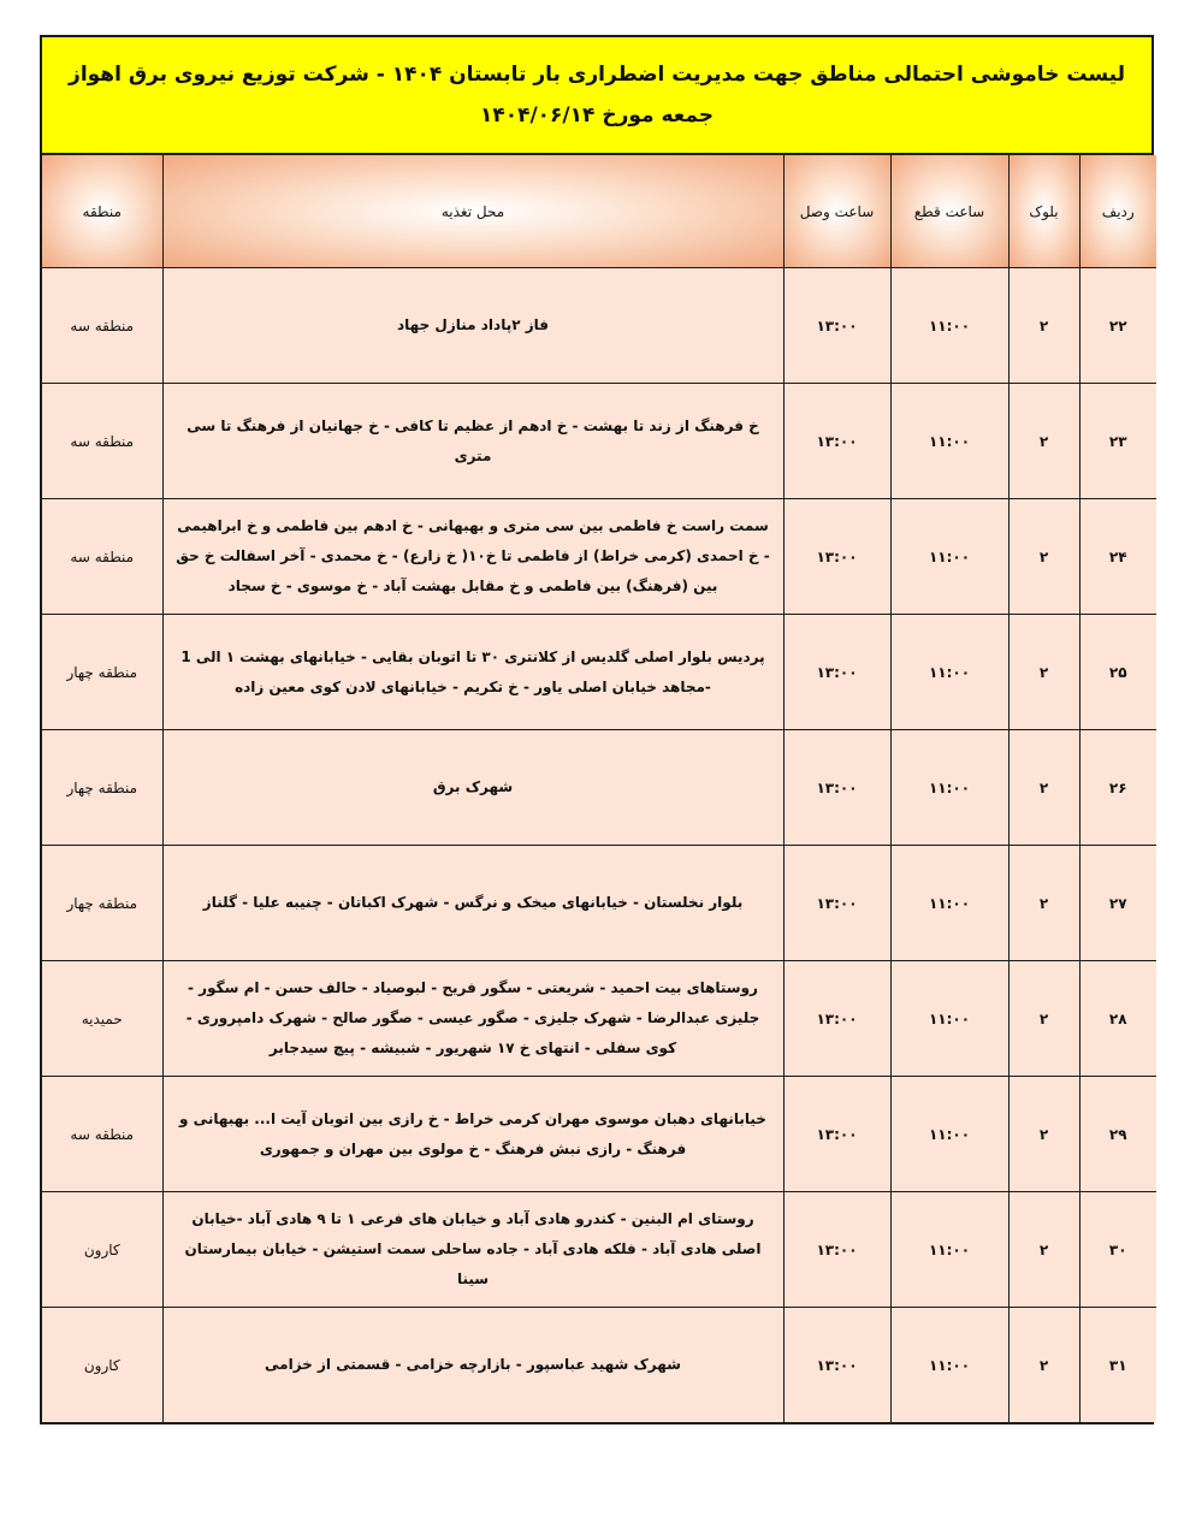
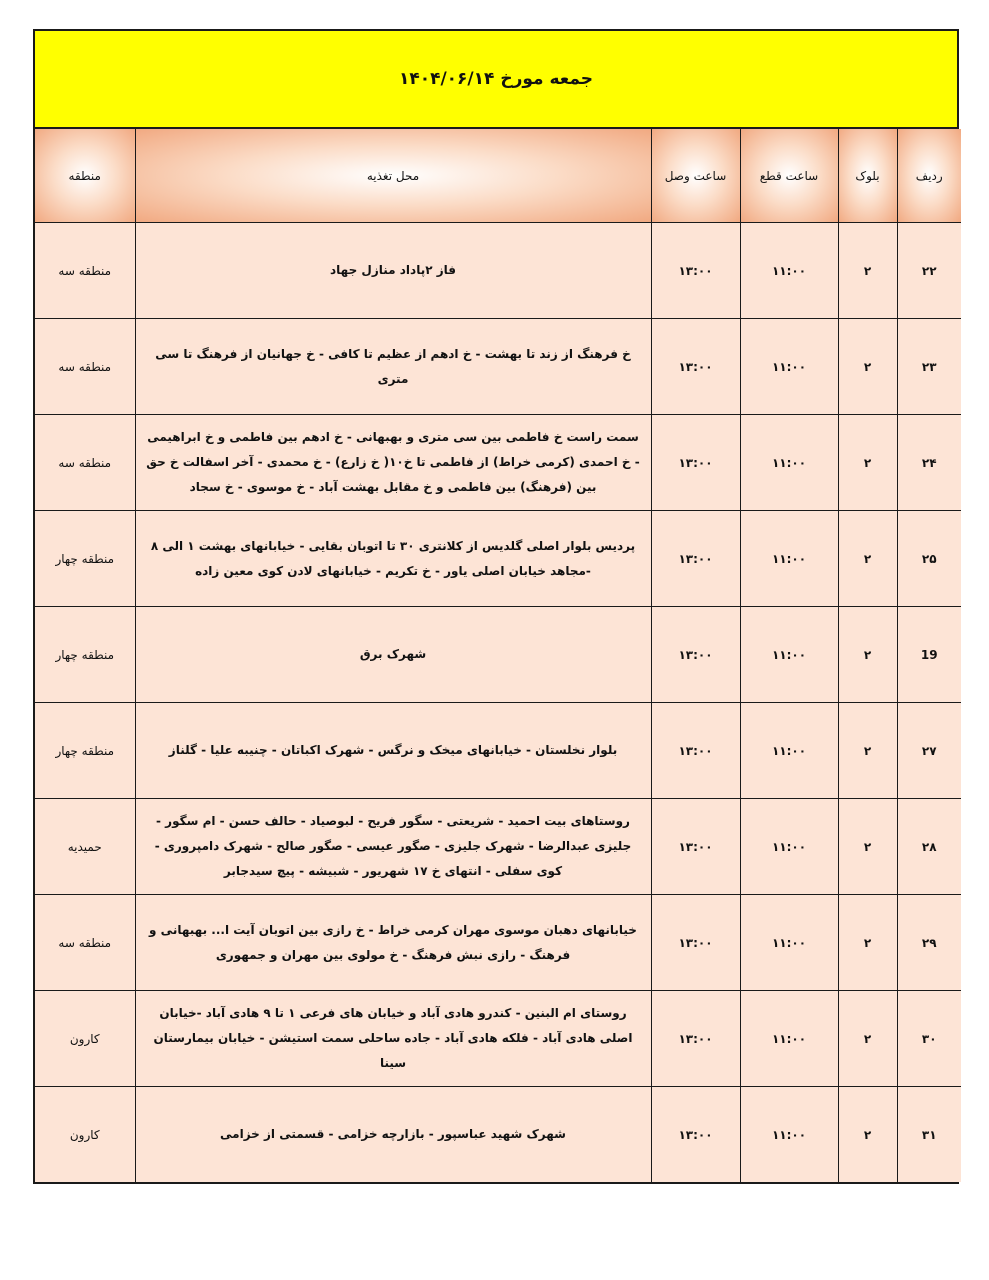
- لیست خاموشی احتمالی مناطق جهت مدیریت اضطراری بار تابستان ۱۴۰۴ - شرکت توزیع نیروی برق اهواز
  جمعه مورخ ۱۴۰۴/۰۶/۱۴
  ردیف	بلوک	ساعت قطع	ساعت وصل	محل تغذیه	منطقه
  ۲۲	۲	۱۱:۰۰	۱۳:۰۰	فاز ۲پاداد منازل جهاد	منطقه سه
  ۲۳	۲	۱۱:۰۰	۱۳:۰۰	خ فرهنگ از زند تا بهشت - خ ادهم از عظیم تا کافی - خ جهانیان از فرهنگ تا سی متری	منطقه سه
  ۲۴	۲	۱۱:۰۰	۱۳:۰۰	سمت راست خ فاطمی بین سی متری و بهبهانی - خ ادهم بین فاطمی و خ ابراهیمی - خ احمدی (کرمی خراط) از فاطمی تا خ۱۰( خ زارع) - خ محمدی - آخر اسفالت خ حق بین (فرهنگ) بین فاطمی و خ مقابل بهشت آباد - خ موسوی - خ سجاد	منطقه سه
- ۲۵	۲	۱۱:۰۰	۱۳:۰۰	پردیس بلوار اصلی گلدیس از کلانتری ۳۰ تا اتوبان بقایی - خیابانهای بهشت ۱ الی 1 -مجاهد خیابان اصلی یاور - خ تکریم - خیابانهای لادن کوی معین زاده	منطقه چهار
+ ۲۵	۲	۱۱:۰۰	۱۳:۰۰	پردیس بلوار اصلی گلدیس از کلانتری ۳۰ تا اتوبان بقایی - خیابانهای بهشت ۱ الی ۸ -مجاهد خیابان اصلی یاور - خ تکریم - خیابانهای لادن کوی معین زاده	منطقه چهار
- ۲۶	۲	۱۱:۰۰	۱۳:۰۰	شهرک برق	منطقه چهار
+ 19	۲	۱۱:۰۰	۱۳:۰۰	شهرک برق	منطقه چهار
  ۲۷	۲	۱۱:۰۰	۱۳:۰۰	بلوار نخلستان - خیابانهای میخک و نرگس - شهرک اکباتان - چنیبه علیا - گلناز	منطقه چهار
  ۲۸	۲	۱۱:۰۰	۱۳:۰۰	روستاهای بیت احمید - شریعتی - سگور فریح - لبوصیاد - حالف حسن - ام سگور - جلیزی عبدالرضا - شهرک جلیزی - صگور عیسی - صگور صالح - شهرک دامپروری - کوی سفلی - انتهای خ ۱۷ شهریور - شبیشه - پیچ سیدجابر	حمیدیه
  ۲۹	۲	۱۱:۰۰	۱۳:۰۰	خیابانهای دهبان موسوی مهران کرمی خراط - خ رازی بین اتوبان آیت ا... بهبهانی و فرهنگ - رازی نبش فرهنگ - خ مولوی بین مهران و جمهوری	منطقه سه
  ۳۰	۲	۱۱:۰۰	۱۳:۰۰	روستای ام البنین - کندرو هادی آباد و خیابان های فرعی ۱ تا ۹ هادی آباد -خیابان اصلی هادی آباد - فلکه هادی آباد - جاده ساحلی سمت استیشن - خیابان بیمارستان سینا	کارون
  ۳۱	۲	۱۱:۰۰	۱۳:۰۰	شهرک شهید عباسپور - بازارچه خزامی - قسمتی از خزامی	کارون
